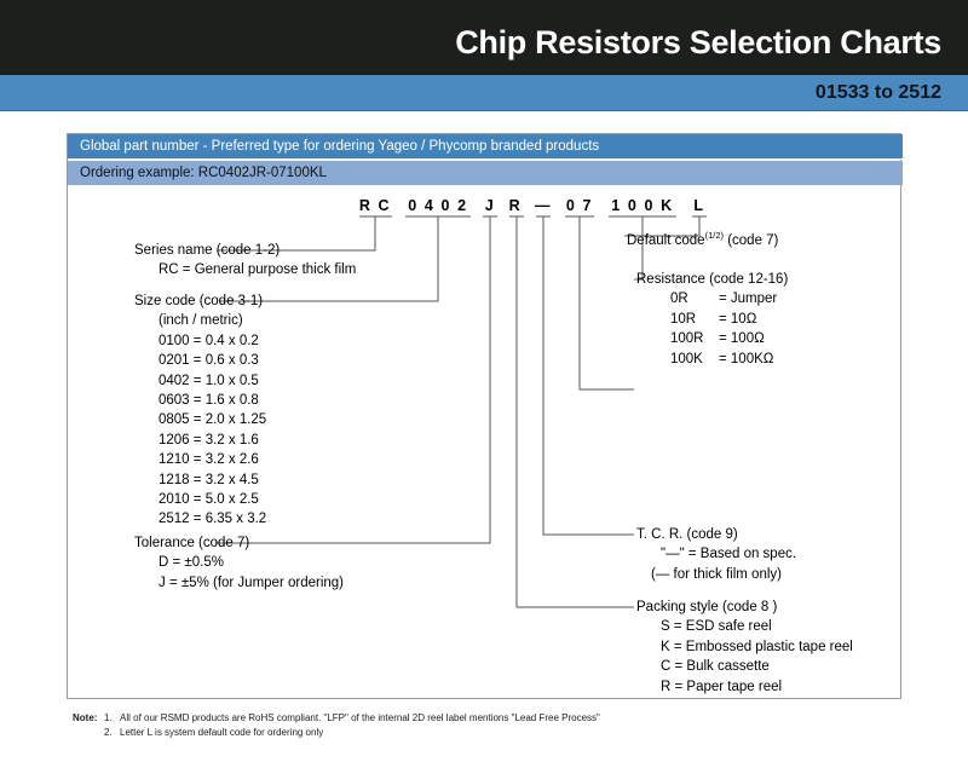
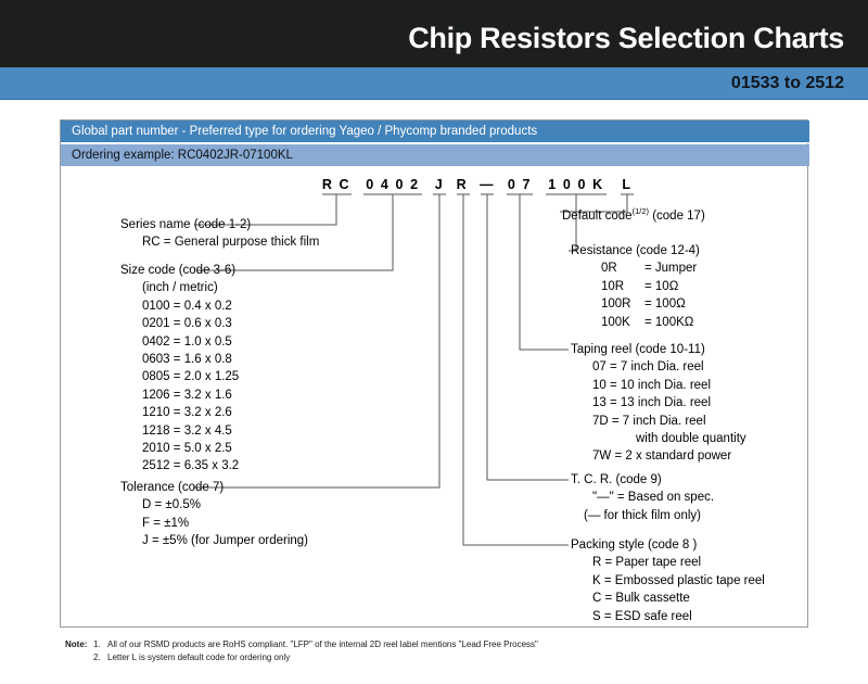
  Chip Resistors Selection Charts
  01533 to 2512
  Global part number - Preferred type for ordering Yageo / Phycomp branded products
  Ordering example: RC0402JR-07100KL
  R C
  0 4 0 2
  J
  R
  —
  0 7
  1 0 0 K
  L
  Series name (code 1-2)
  RC = General purpose thick film
- Size code (code 3-1)
+ Size code (code 3-6)
  (inch / metric)
  0100 = 0.4 x 0.2
  0201 = 0.6 x 0.3
  0402 = 1.0 x 0.5
  0603 = 1.6 x 0.8
  0805 = 2.0 x 1.25
  1206 = 3.2 x 1.6
  1210 = 3.2 x 2.6
  1218 = 3.2 x 4.5
  2010 = 5.0 x 2.5
  2512 = 6.35 x 3.2
  Tolerance (code 7)
  D = ±0.5%
+ F = ±1%
  J = ±5% (for Jumper ordering)
- Default code(1/2) (code 7)
+ Default code(1/2) (code 17)
- Resistance (code 12-16)
+ Resistance (code 12-4)
  0R
  = Jumper
  10R
  = 10Ω
  100R
  = 100Ω
  100K
  = 100KΩ
+ Taping reel (code 10-11)
+ 07 = 7 inch Dia. reel
+ 10 = 10 inch Dia. reel
+ 13 = 13 inch Dia. reel
+ 7D = 7 inch Dia. reel
+ with double quantity
+ 7W = 2 x standard power
  T. C. R. (code 9)
  "—" = Based on spec.
  (— for thick film only)
  Packing style (code 8 )
- S = ESD safe reel
+ R = Paper tape reel
  K = Embossed plastic tape reel
  C = Bulk cassette
- R = Paper tape reel
+ S = ESD safe reel
  Note:
  1.
  All of our RSMD products are RoHS compliant. "LFP" of the internal 2D reel label mentions "Lead Free Process"
  2.
  Letter L is system default code for ordering only
